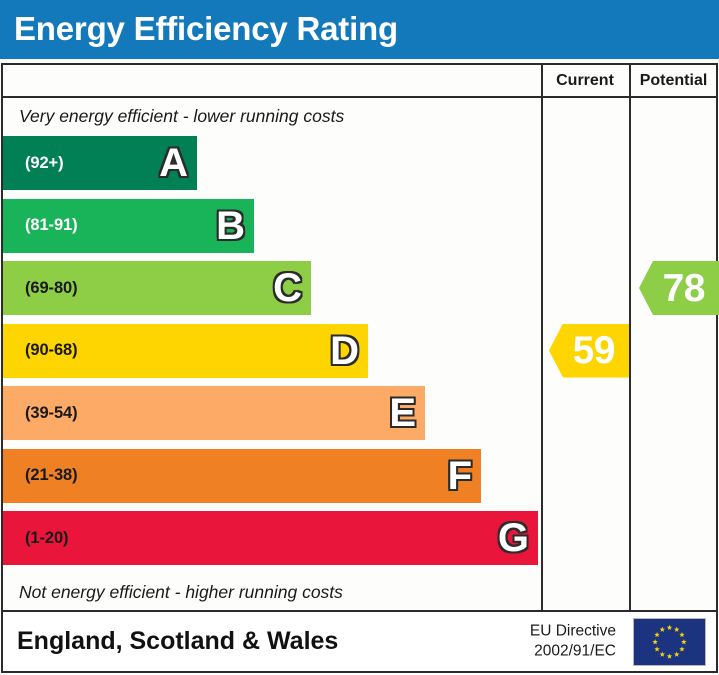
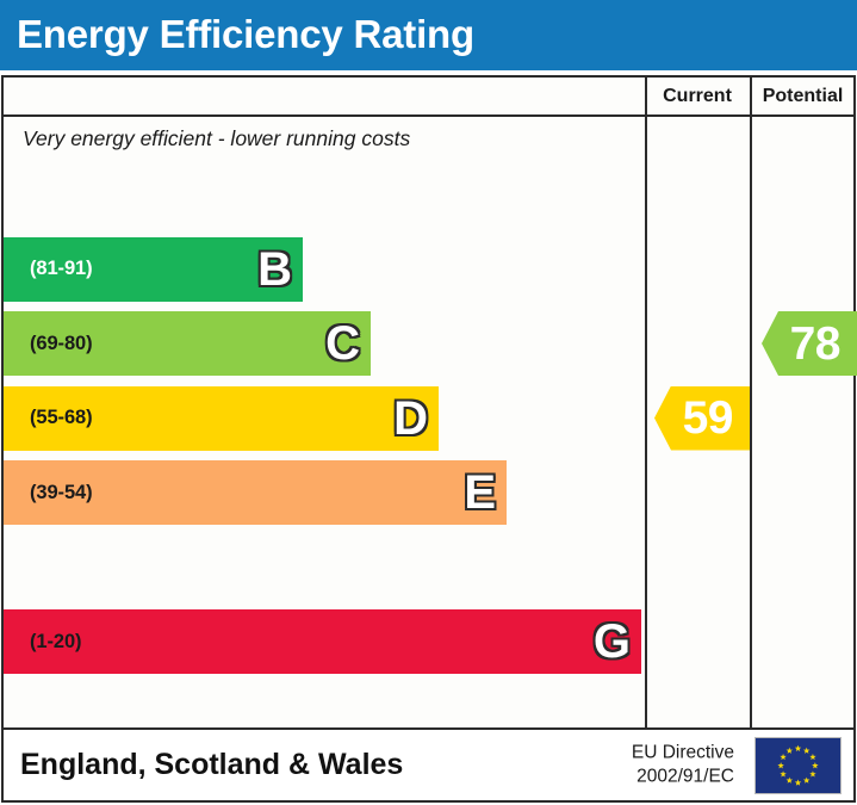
  Energy Efficiency Rating
  Current
  Potential
  Very energy efficient - lower running costs
- Not energy efficient - higher running costs
- (92+)
- A
  (81-91)
  B
  (69-80)
  C
- (90-68)
+ (55-68)
  D
  (39-54)
  E
- (21-38)
- F
  (1-20)
  G
  59
  78
  England, Scotland & Wales
  EU Directive
  2002/91/EC
